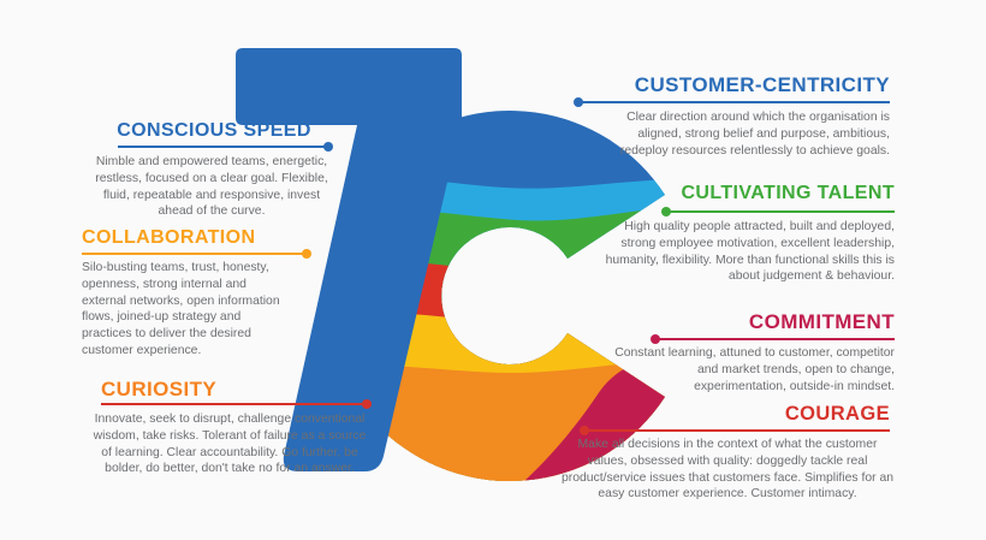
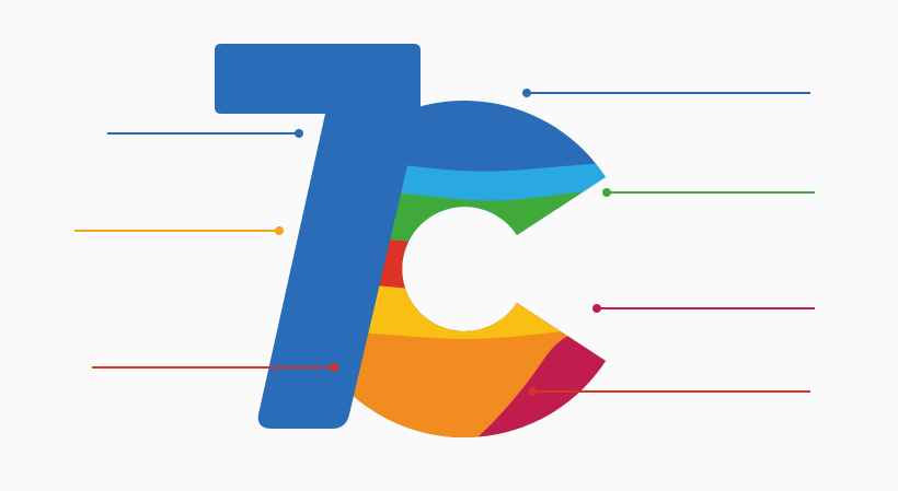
- CONSCIOUS SPEED
- Nimble and empowered teams, energetic, restless, focused on a clear goal. Flexible, fluid, repeatable and responsive, invest ahead of the curve.
- COLLABORATION
- Silo-busting teams, trust, honesty, openness, strong internal and external networks, open information flows, joined-up strategy and practices to deliver the desired customer experience.
- CURIOSITY
- Innovate, seek to disrupt, challenge conventional wisdom, take risks. Tolerant of failure as a source of learning. Clear accountability. Go further, be bolder, do better, don't take no for an answer.
- CUSTOMER-CENTRICITY
- Clear direction around which the organisation is aligned, strong belief and purpose, ambitious, redeploy resources relentlessly to achieve goals.
- CULTIVATING TALENT
- High quality people attracted, built and deployed, strong employee motivation, excellent leadership, humanity, flexibility. More than functional skills this is about judgement & behaviour.
- COMMITMENT
- Constant learning, attuned to customer, competitor and market trends, open to change, experimentation, outside-in mindset.
- COURAGE
- Make all decisions in the context of what the customer values, obsessed with quality: doggedly tackle real product/service issues that customers face. Simplifies for an easy customer experience. Customer intimacy.
